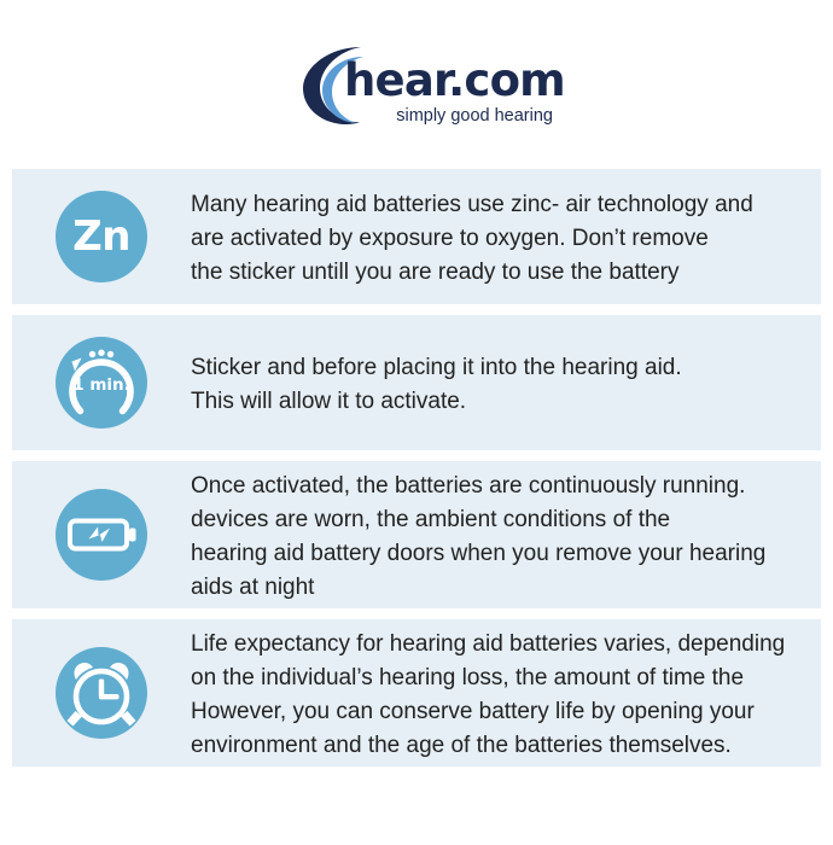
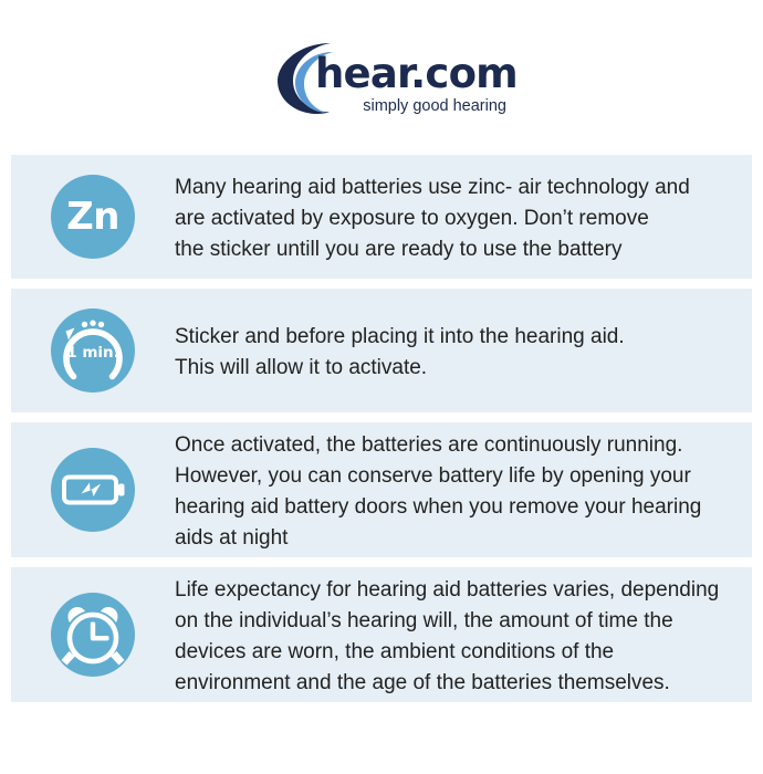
  hear.com
  simply good hearing
  Zn
  Many hearing aid batteries use zinc- air technology and
  are activated by exposure to oxygen. Don’t remove
  the sticker untill you are ready to use the battery
  1 min.
  Sticker and before placing it into the hearing aid.
  This will allow it to activate.
  Once activated, the batteries are continuously running.
- devices are worn, the ambient conditions of the
+ However, you can conserve battery life by opening your
  hearing aid battery doors when you remove your hearing
  aids at night
  Life expectancy for hearing aid batteries varies, depending
- on the individual’s hearing loss, the amount of time the
+ on the individual’s hearing will, the amount of time the
- However, you can conserve battery life by opening your
+ devices are worn, the ambient conditions of the
  environment and the age of the batteries themselves.
